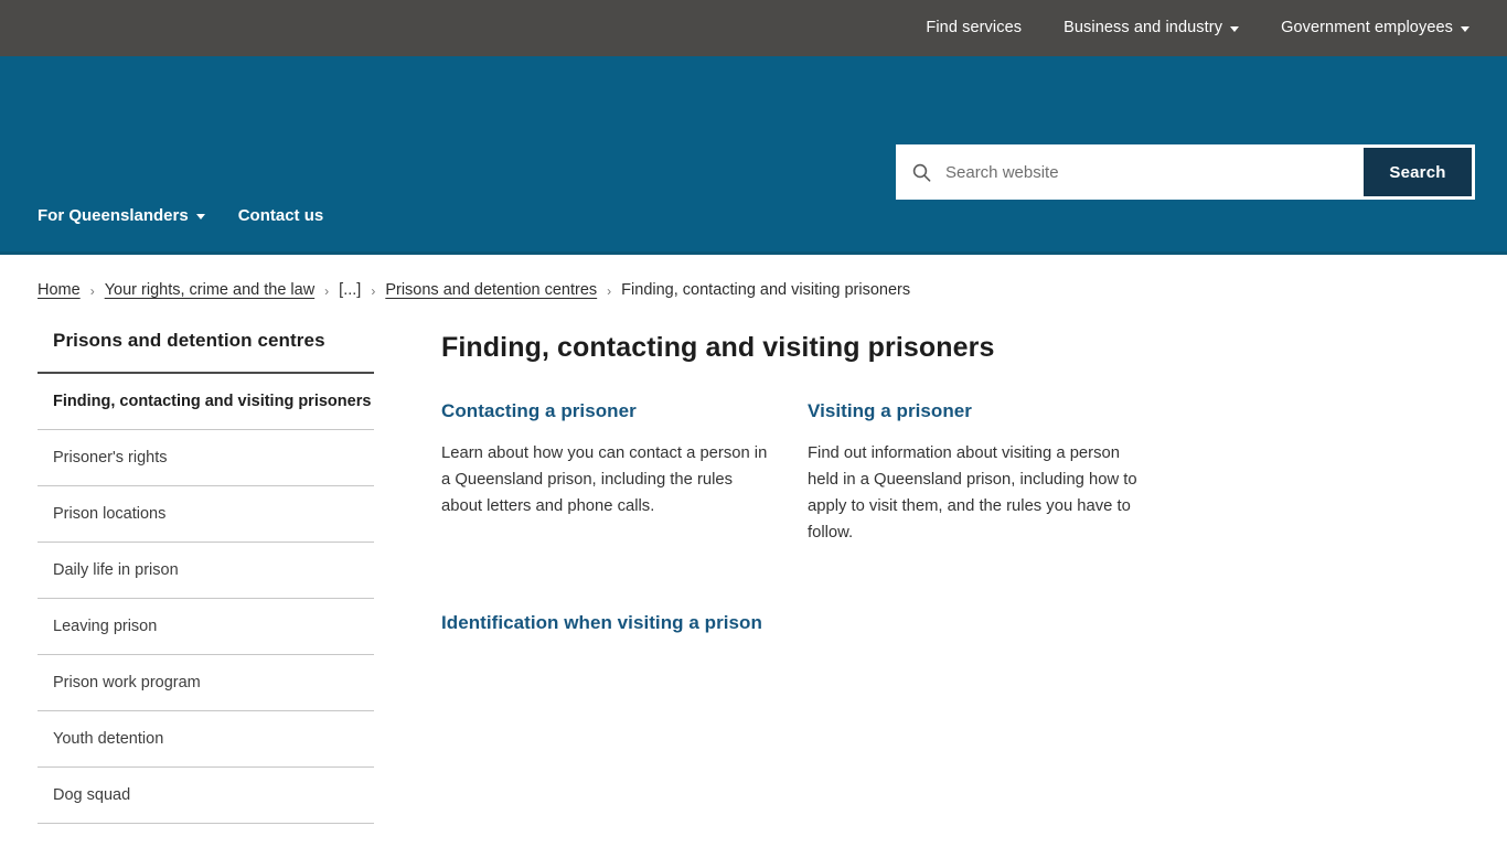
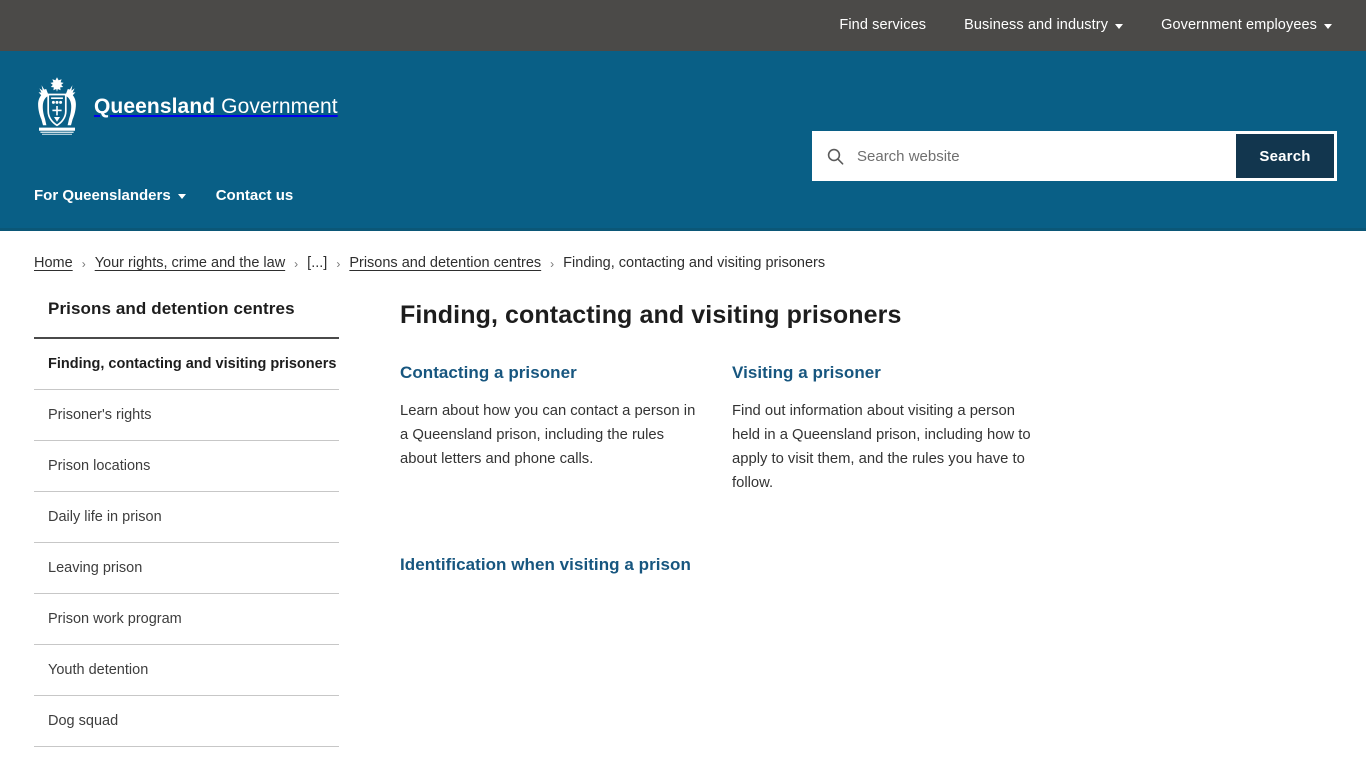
  Find services
  Business and industry
  Government employees
+ Queensland Government
  Search website
  Search
  For Queenslanders
  Contact us
  Home
  ›
  Your rights, crime and the law
  ›
  [...]
  ›
  Prisons and detention centres
  ›
  Finding, contacting and visiting prisoners
  Prisons and detention centres
  Finding, contacting and visiting prisoners
  Prisoner's rights
  Prison locations
  Daily life in prison
  Leaving prison
  Prison work program
  Youth detention
  Dog squad
  Finding, contacting and visiting prisoners
  Contacting a prisoner
  Learn about how you can contact a person in a Queensland prison, including the rules about letters and phone calls.
  Visiting a prisoner
  Find out information about visiting a person held in a Queensland prison, including how to apply to visit them, and the rules you have to follow.
  Identification when visiting a prison
